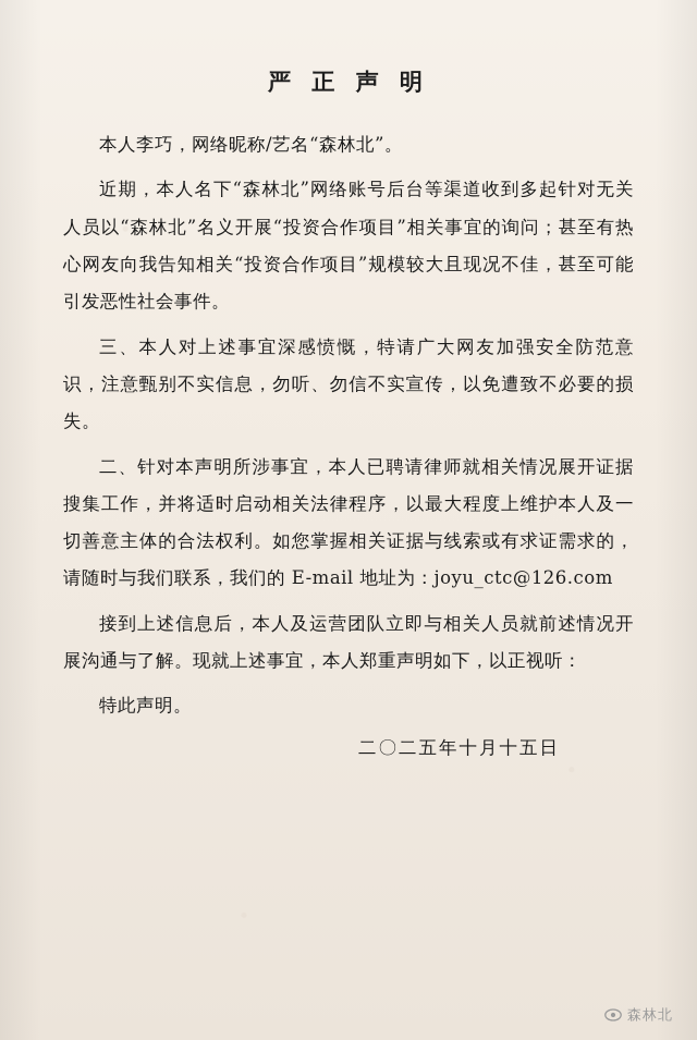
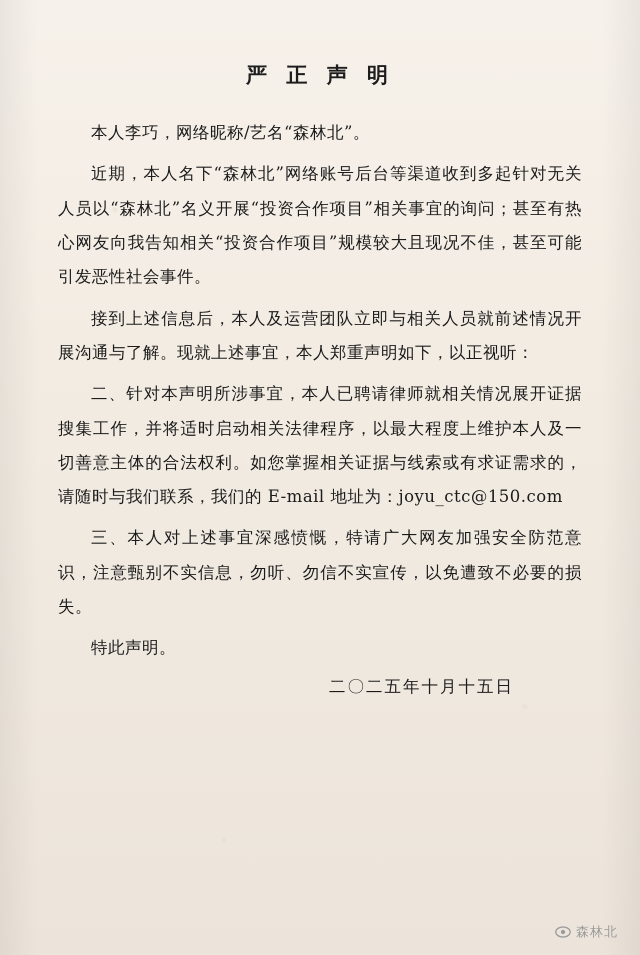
  严 正 声 明
  本人李巧，网络昵称/艺名“森林北”。
  近期，本人名下“森林北”网络账号后台等渠道收到多起针对无关人员以“森林北”名义开展“投资合作项目”相关事宜的询问；甚至有热心网友向我告知相关“投资合作项目”规模较大且现况不佳，甚至可能引发恶性社会事件。
- 三、本人对上述事宜深感愤慨，特请广大网友加强安全防范意识，注意甄别不实信息，勿听、勿信不实宣传，以免遭致不必要的损失。
+ 接到上述信息后，本人及运营团队立即与相关人员就前述情况开展沟通与了解。现就上述事宜，本人郑重声明如下，以正视听：
- 二、针对本声明所涉事宜，本人已聘请律师就相关情况展开证据搜集工作，并将适时启动相关法律程序，以最大程度上维护本人及一切善意主体的合法权利。如您掌握相关证据与线索或有求证需求的，请随时与我们联系，我们的 E-mail 地址为：joyu_ctc@126.com
+ 二、针对本声明所涉事宜，本人已聘请律师就相关情况展开证据搜集工作，并将适时启动相关法律程序，以最大程度上维护本人及一切善意主体的合法权利。如您掌握相关证据与线索或有求证需求的，请随时与我们联系，我们的 E-mail 地址为：joyu_ctc@150.com
- 接到上述信息后，本人及运营团队立即与相关人员就前述情况开展沟通与了解。现就上述事宜，本人郑重声明如下，以正视听：
+ 三、本人对上述事宜深感愤慨，特请广大网友加强安全防范意识，注意甄别不实信息，勿听、勿信不实宣传，以免遭致不必要的损失。
  特此声明。
  二〇二五年十月十五日
  森林北
